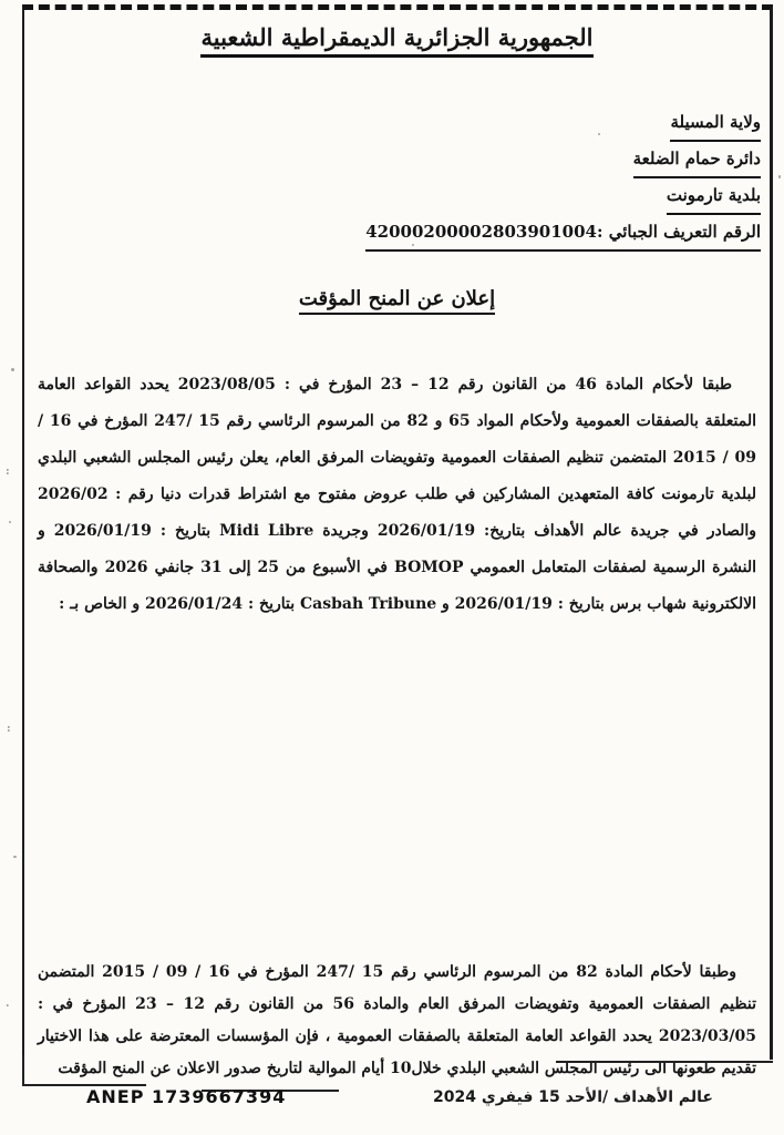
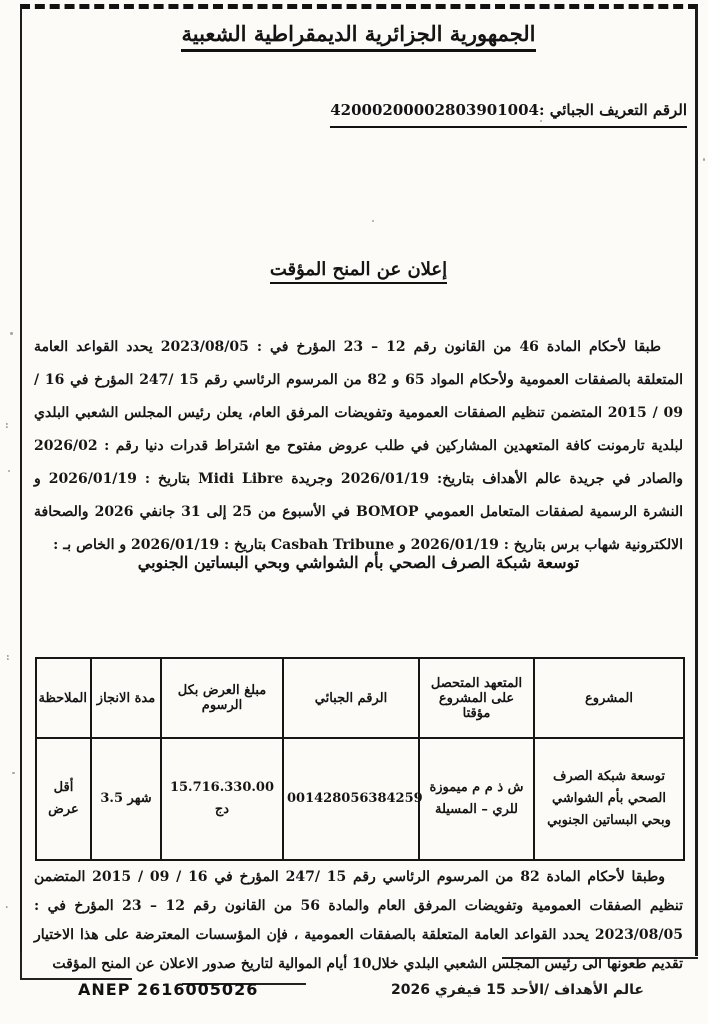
  الجمهورية الجزائرية الديمقراطية الشعبية
- ولاية المسيلة
- دائرة حمام الضلعة
- بلدية تارمونت
  الرقم التعريف الجبائي :42000200002803901004
  إعلان عن المنح المؤقت
- طبقا لأحكام المادة 46 من القانون رقم 12 – 23 المؤرخ في : 2023/08/05 يحدد القواعد العامة المتعلقة بالصفقات العمومية ولأحكام المواد 65 و 82 من المرسوم الرئاسي رقم 15 /247 المؤرخ في 16 / 09 / 2015 المتضمن تنظيم الصفقات العمومية وتفويضات المرفق العام، يعلن رئيس المجلس الشعبي البلدي لبلدية تارمونت كافة المتعهدين المشاركين في طلب عروض مفتوح مع اشتراط قدرات دنيا رقم : 2026/02 والصادر في جريدة عالم الأهداف بتاريخ: 2026/01/19 وجريدة Midi Libre بتاريخ : 2026/01/19 و النشرة الرسمية لصفقات المتعامل العمومي BOMOP في الأسبوع من 25 إلى 31 جانفي 2026 والصحافة الالكترونية شهاب برس بتاريخ : 2026/01/19 و Casbah Tribune بتاريخ : 2026/01/24 و الخاص بـ :
+ طبقا لأحكام المادة 46 من القانون رقم 12 – 23 المؤرخ في : 2023/08/05 يحدد القواعد العامة المتعلقة بالصفقات العمومية ولأحكام المواد 65 و 82 من المرسوم الرئاسي رقم 15 /247 المؤرخ في 16 / 09 / 2015 المتضمن تنظيم الصفقات العمومية وتفويضات المرفق العام، يعلن رئيس المجلس الشعبي البلدي لبلدية تارمونت كافة المتعهدين المشاركين في طلب عروض مفتوح مع اشتراط قدرات دنيا رقم : 2026/02 والصادر في جريدة عالم الأهداف بتاريخ: 2026/01/19 وجريدة Midi Libre بتاريخ : 2026/01/19 و النشرة الرسمية لصفقات المتعامل العمومي BOMOP في الأسبوع من 25 إلى 31 جانفي 2026 والصحافة الالكترونية شهاب برس بتاريخ : 2026/01/19 و Casbah Tribune بتاريخ : 2026/01/19 و الخاص بـ :
+ توسعة شبكة الصرف الصحي بأم الشواشي وبحي البساتين الجنوبي
+ المشروع	المتعهد المتحصل على المشروع مؤقتا	الرقم الجبائي	مبلغ العرض بكل الرسوم	مدة الانجاز	الملاحظة
+ توسعة شبكة الصرف الصحي بأم الشواشي وبحي البساتين الجنوبي	ش ذ م م ميموزة للري – المسيلة	001428056384259	15.716.330.00 دج	3.5 شهر	أقل عرض
- وطبقا لأحكام المادة 82 من المرسوم الرئاسي رقم 15 /247 المؤرخ في 16 / 09 / 2015 المتضمن تنظيم الصفقات العمومية وتفويضات المرفق العام والمادة 56 من القانون رقم 12 – 23 المؤرخ في : 2023/03/05 يحدد القواعد العامة المتعلقة بالصفقات العمومية ، فإن المؤسسات المعترضة على هذا الاختيار تقديم طعونها الى رئيس المجلس الشعبي البلدي خلال10 أيام الموالية لتاريخ صدور الاعلان عن المنح المؤقت
+ وطبقا لأحكام المادة 82 من المرسوم الرئاسي رقم 15 /247 المؤرخ في 16 / 09 / 2015 المتضمن تنظيم الصفقات العمومية وتفويضات المرفق العام والمادة 56 من القانون رقم 12 – 23 المؤرخ في : 2023/08/05 يحدد القواعد العامة المتعلقة بالصفقات العمومية ، فإن المؤسسات المعترضة على هذا الاختيار تقديم طعونها الى رئيس المجلس الشعبي البلدي خلال10 أيام الموالية لتاريخ صدور الاعلان عن المنح المؤقت
- ANEP 1739667394
+ ANEP 2616005026
- عالم الأهداف /الأحد 15 فيفري 2024
+ عالم الأهداف /الأحد 15 فيفري 2026
  :
  :
  .
